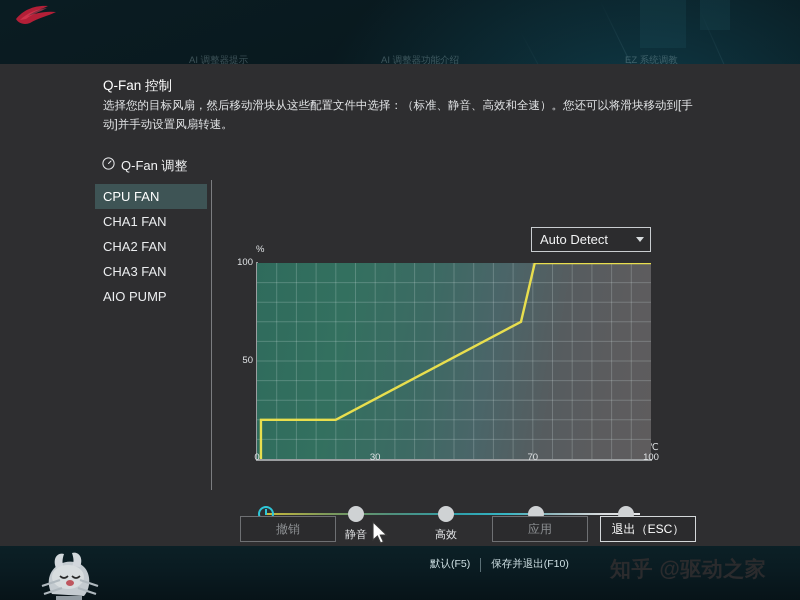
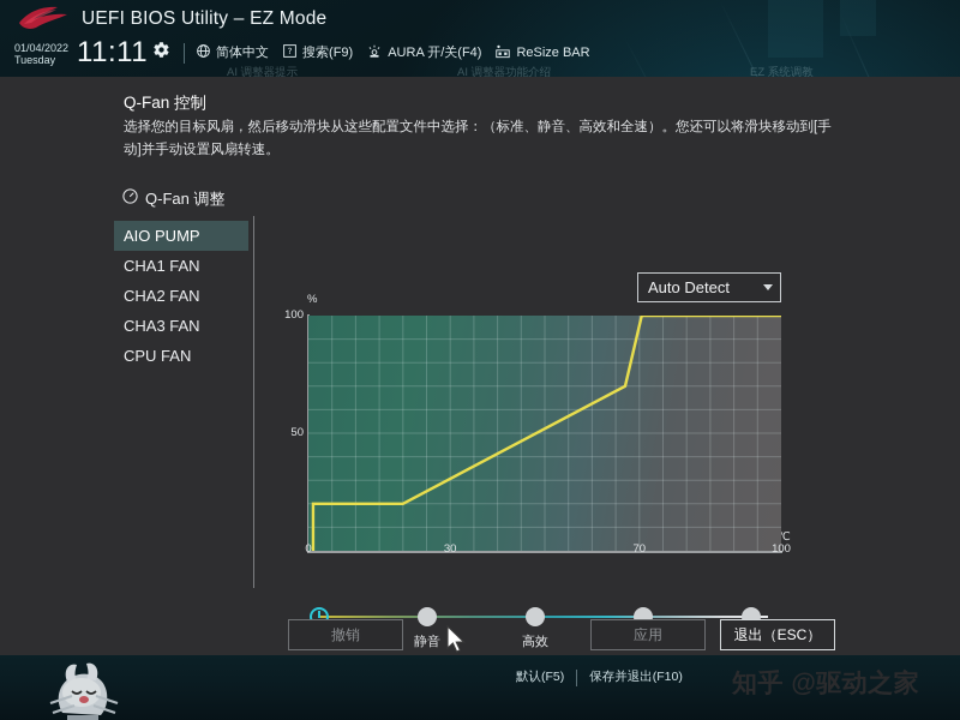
+ UEFI BIOS Utility – EZ Mode
+ 01/04/2022
+ Tuesday
+ 11:11
+ 简体中文
+ ?
+ 搜索(F9)
+ AURA 开/关(F4)
+ ReSize BAR
  AI 调整器提示
  AI 调整器功能介绍
  EZ 系统调教
  Q-Fan 控制
  选择您的目标风扇，然后移动滑块从这些配置文件中选择：（标准、静音、高效和全速）。您还可以将滑块移动到[手动]并手动设置风扇转速。
  Q-Fan 调整
- CPU FAN
+ AIO PUMP
  CHA1 FAN
  CHA2 FAN
  CHA3 FAN
- AIO PUMP
+ CPU FAN
  Auto Detect
  %
  ℃
  50
  100
  0
  30
  70
  100
  静音
  高效
  撤销
  应用
  退出（ESC）
  默认(F5)
  保存并退出(F10)
  知乎 @驱动之家
